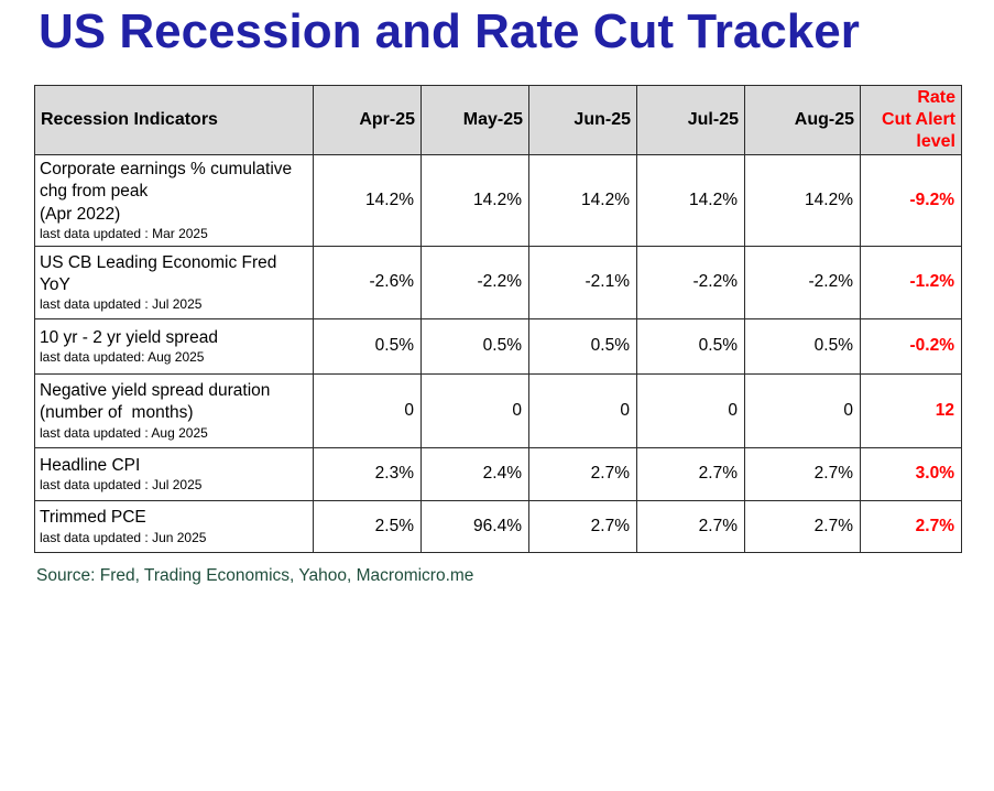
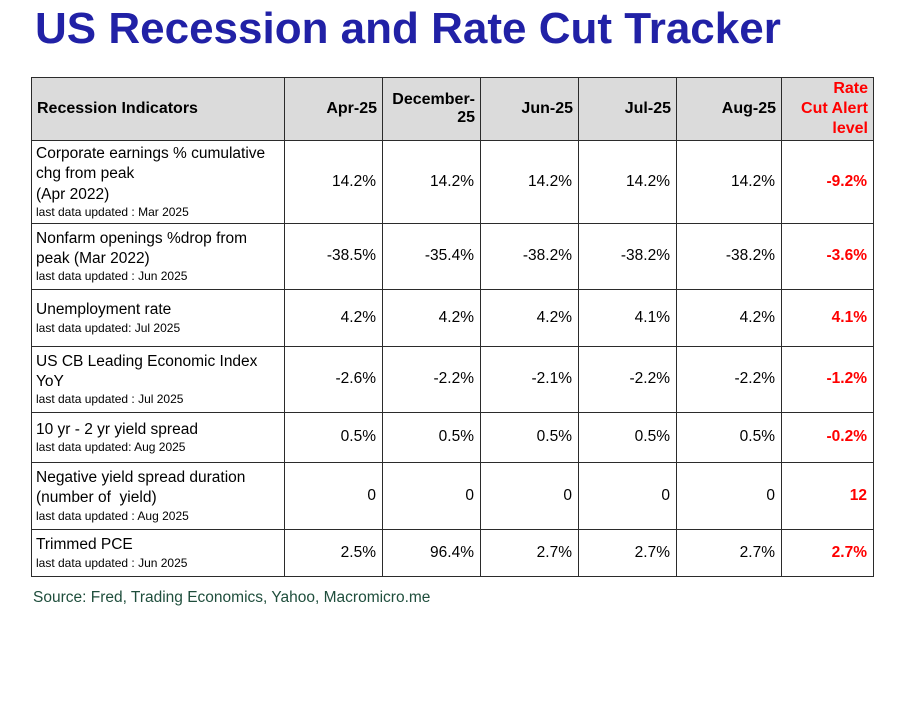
  US Recession and Rate Cut Tracker
- Recession Indicators	Apr-25	May-25	Jun-25	Jul-25	Aug-25	Rate Cut Alert level
+ Recession Indicators	Apr-25	December-25	Jun-25	Jul-25	Aug-25	Rate Cut Alert level
  Corporate earnings % cumulative chg from peak (Apr 2022) last data updated : Mar 2025	14.2%	14.2%	14.2%	14.2%	14.2%	-9.2%
+ Nonfarm openings %drop from peak (Mar 2022) last data updated : Jun 2025	-38.5%	-35.4%	-38.2%	-38.2%	-38.2%	-3.6%
+ Unemployment rate last data updated: Jul 2025	4.2%	4.2%	4.2%	4.1%	4.2%	4.1%
- US CB Leading Economic Fred YoY last data updated : Jul 2025	-2.6%	-2.2%	-2.1%	-2.2%	-2.2%	-1.2%
+ US CB Leading Economic Index YoY last data updated : Jul 2025	-2.6%	-2.2%	-2.1%	-2.2%	-2.2%	-1.2%
  10 yr - 2 yr yield spread last data updated: Aug 2025	0.5%	0.5%	0.5%	0.5%	0.5%	-0.2%
- Negative yield spread duration (number of months) last data updated : Aug 2025	0	0	0	0	0	12
+ Negative yield spread duration (number of yield) last data updated : Aug 2025	0	0	0	0	0	12
- Headline CPI last data updated : Jul 2025	2.3%	2.4%	2.7%	2.7%	2.7%	3.0%
  Trimmed PCE last data updated : Jun 2025	2.5%	96.4%	2.7%	2.7%	2.7%	2.7%
  Source: Fred, Trading Economics, Yahoo, Macromicro.me
